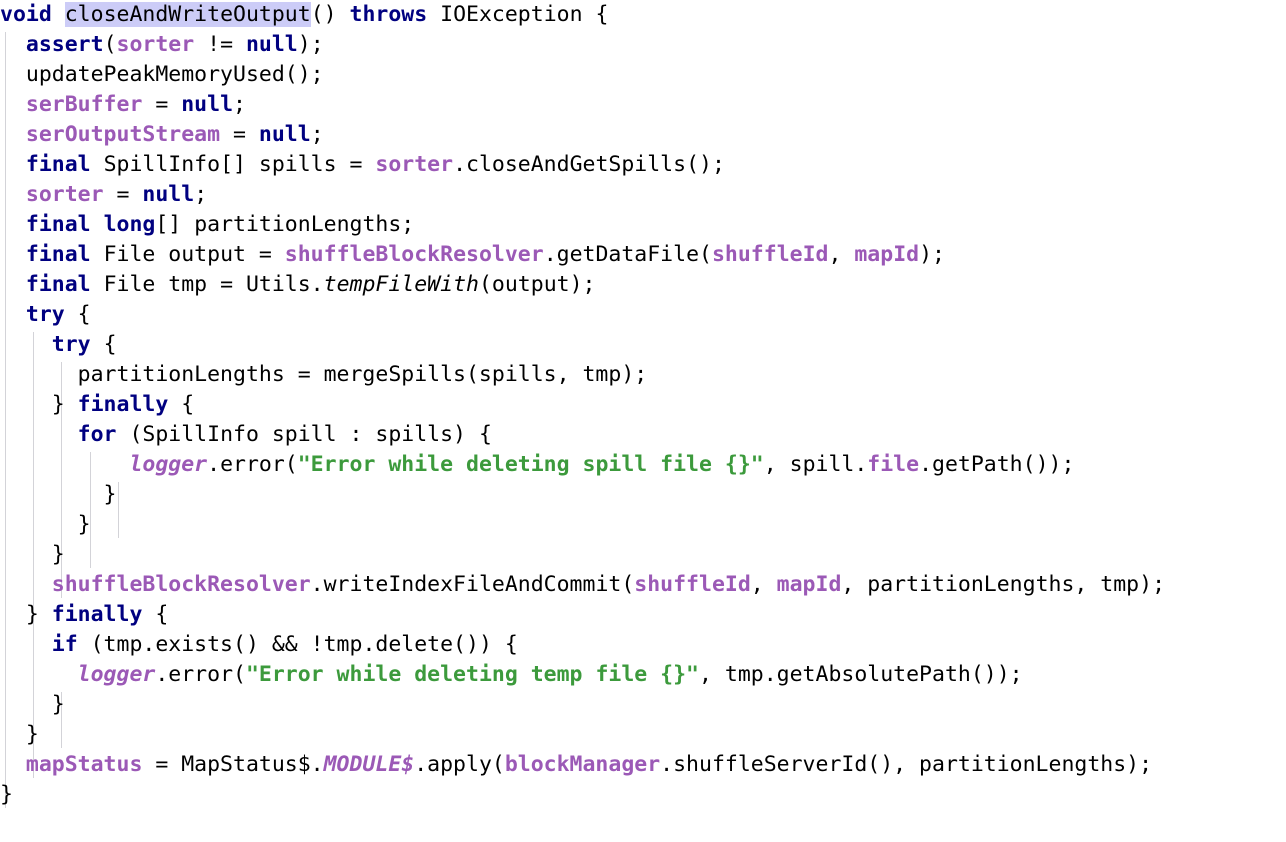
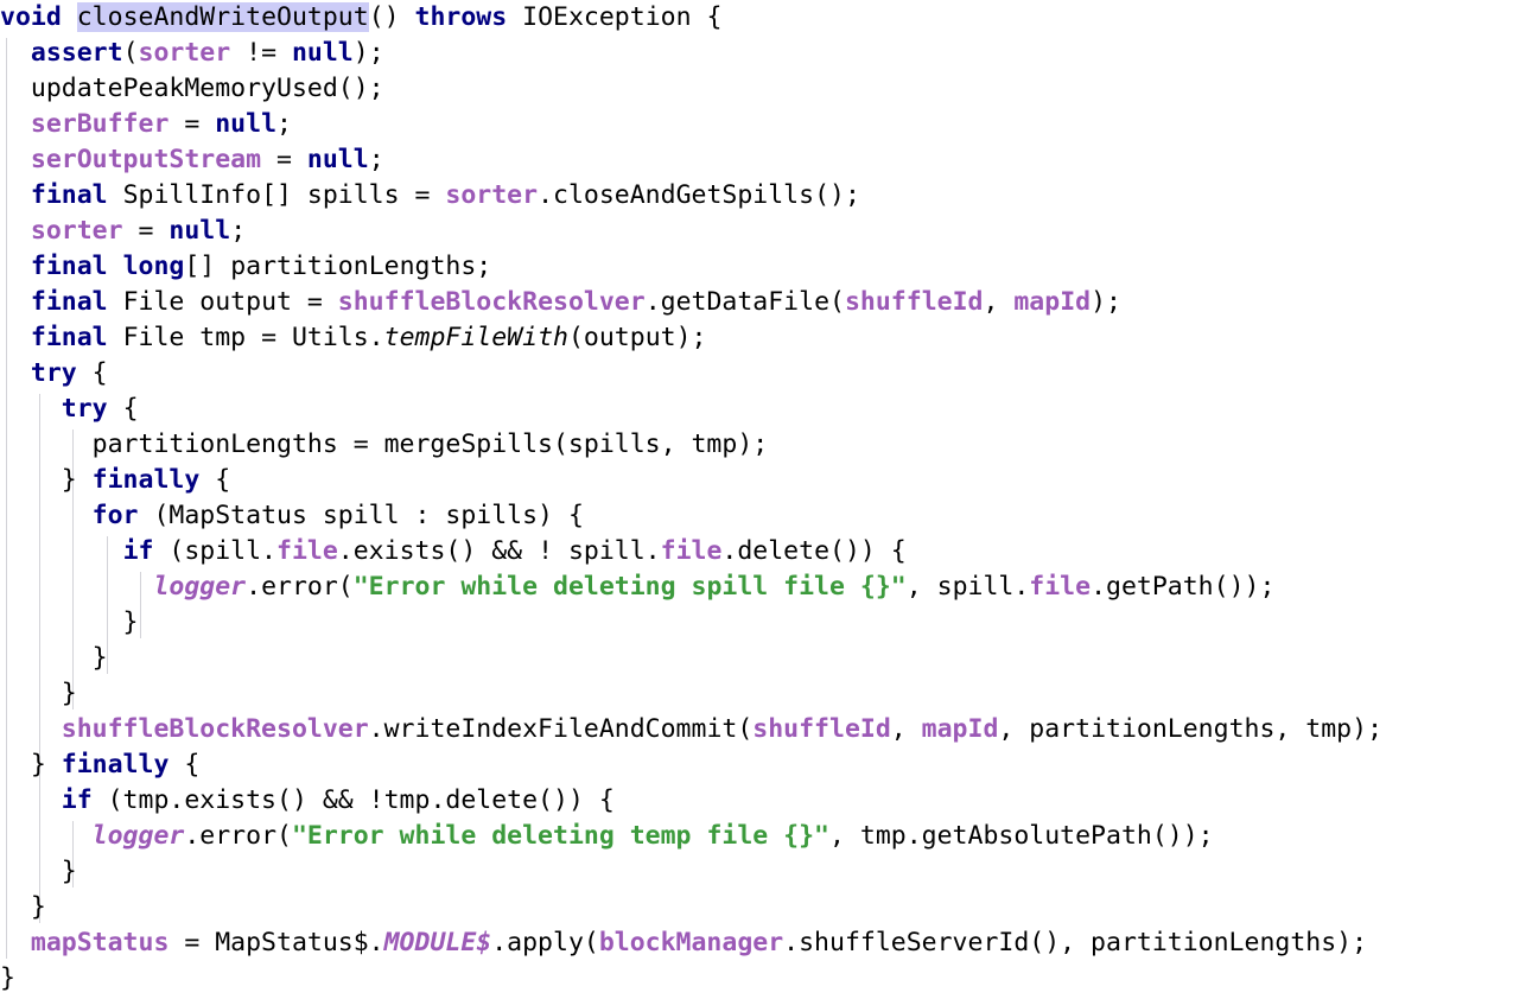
  void closeAndWriteOutput() throws IOException {
  assert(sorter != null);
  updatePeakMemoryUsed();
  serBuffer = null;
  serOutputStream = null;
  final SpillInfo[] spills = sorter.closeAndGetSpills();
  sorter = null;
  final long[] partitionLengths;
  final File output = shuffleBlockResolver.getDataFile(shuffleId, mapId);
  final File tmp = Utils.tempFileWith(output);
  try {
  try {
  partitionLengths = mergeSpills(spills, tmp);
  } finally {
- for (SpillInfo spill : spills) {
+ for (MapStatus spill : spills) {
+ if (spill.file.exists() && ! spill.file.delete()) {
  logger.error("Error while deleting spill file {}", spill.file.getPath());
  }
  }
  }
  shuffleBlockResolver.writeIndexFileAndCommit(shuffleId, mapId, partitionLengths, tmp);
  } finally {
  if (tmp.exists() && !tmp.delete()) {
  logger.error("Error while deleting temp file {}", tmp.getAbsolutePath());
  }
  }
  mapStatus = MapStatus$.MODULE$.apply(blockManager.shuffleServerId(), partitionLengths);
  }
